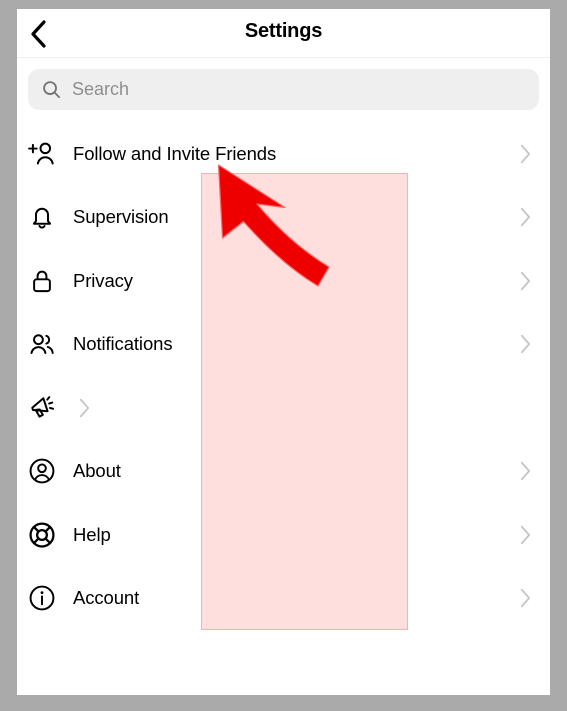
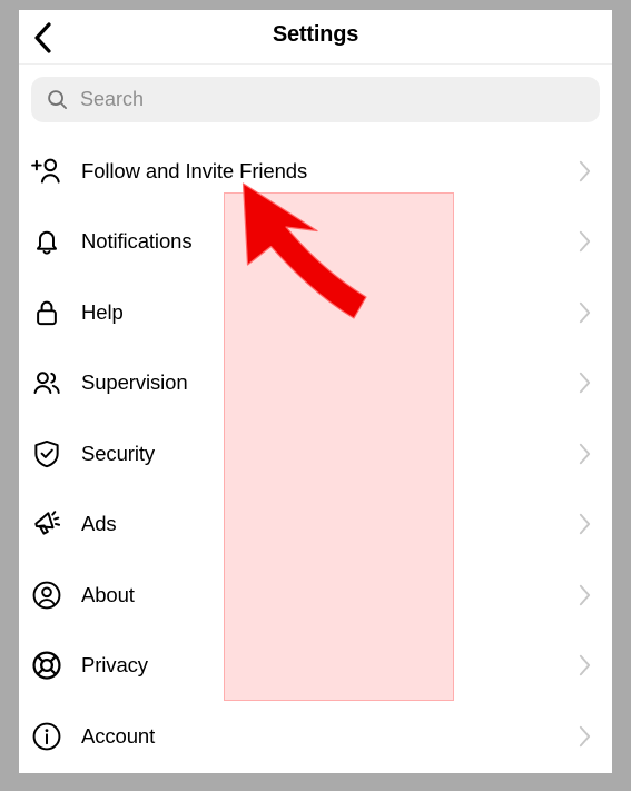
  Settings
  Search
  Follow and Invite Friends
- Supervision
+ Notifications
- Privacy
+ Help
- Notifications
+ Supervision
+ Security
+ Ads
  About
- Help
+ Privacy
  Account
